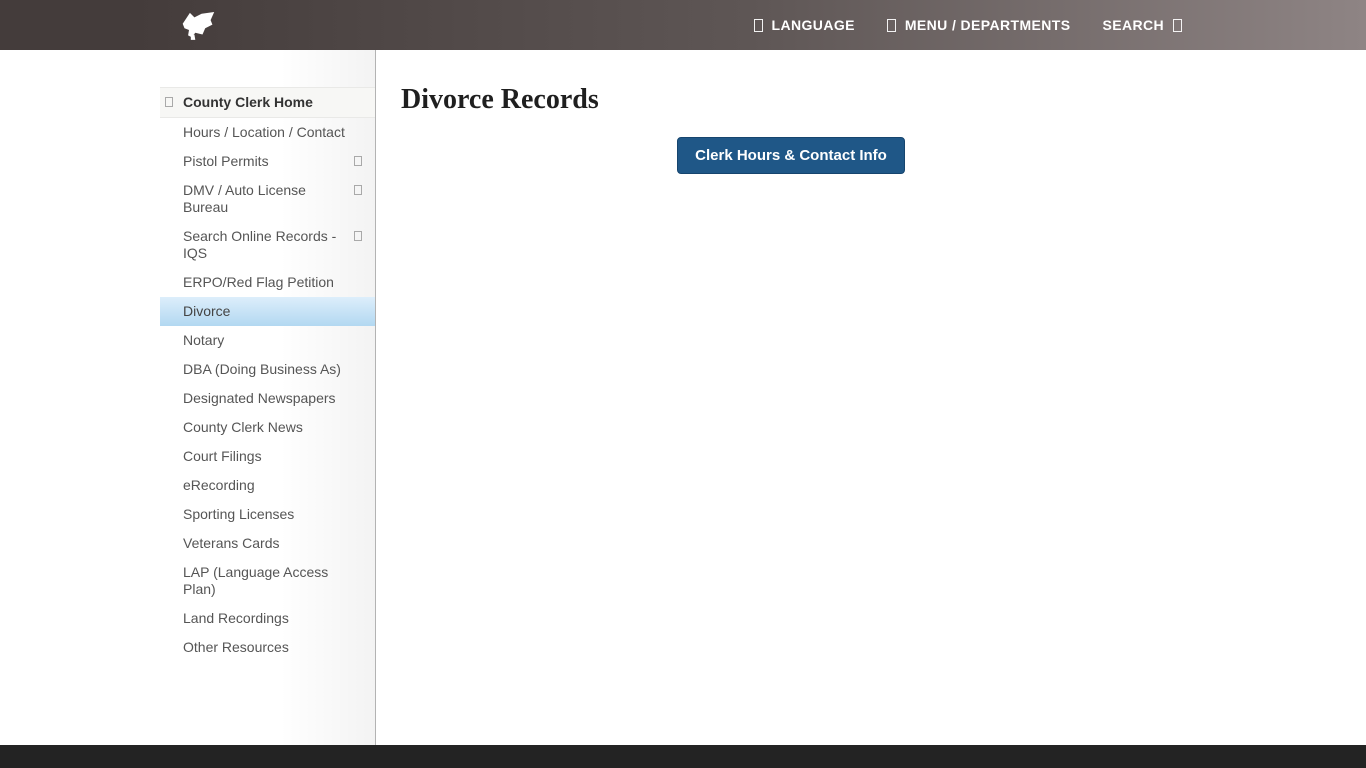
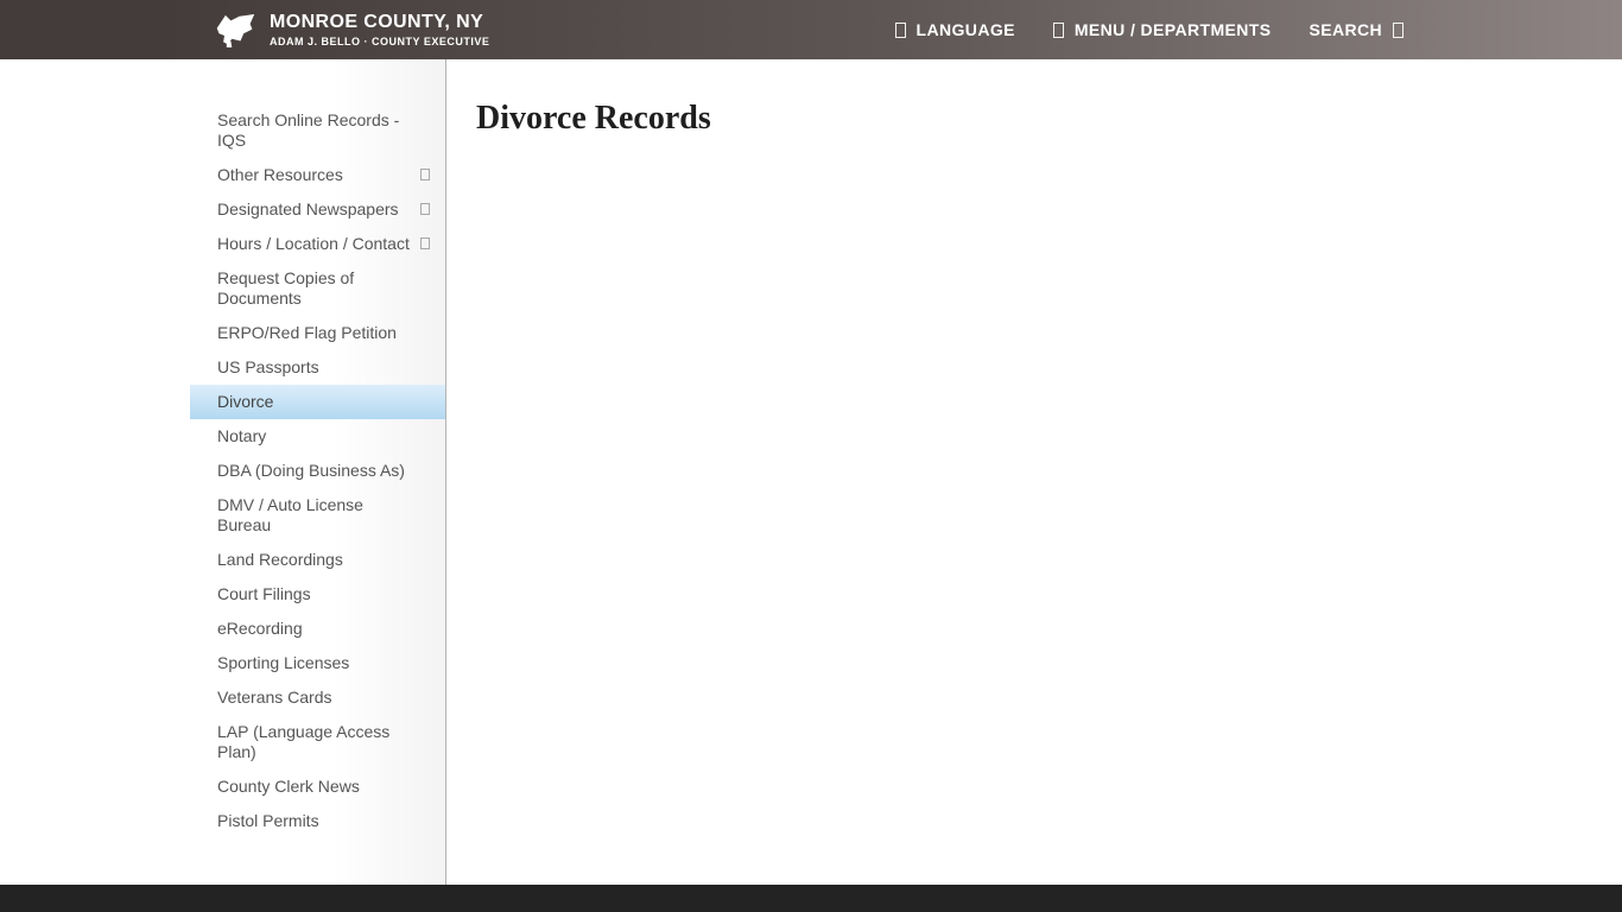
+ MONROE COUNTY, NY
+ ADAM J. BELLO · COUNTY EXECUTIVE
  LANGUAGE
  MENU / DEPARTMENTS
  SEARCH
- County Clerk Home
- Hours / Location / Contact
+ Search Online Records - IQS
- Pistol Permits
+ Other Resources
- DMV / Auto License Bureau
+ Designated Newspapers
- Search Online Records - IQS
+ Hours / Location / Contact
+ Request Copies of Documents
  ERPO/Red Flag Petition
+ US Passports
  Divorce
  Notary
  DBA (Doing Business As)
- Designated Newspapers
+ DMV / Auto License Bureau
- County Clerk News
+ Land Recordings
  Court Filings
  eRecording
  Sporting Licenses
  Veterans Cards
  LAP (Language Access Plan)
- Land Recordings
+ County Clerk News
- Other Resources
+ Pistol Permits
  Divorce Records
- Clerk Hours & Contact Info
